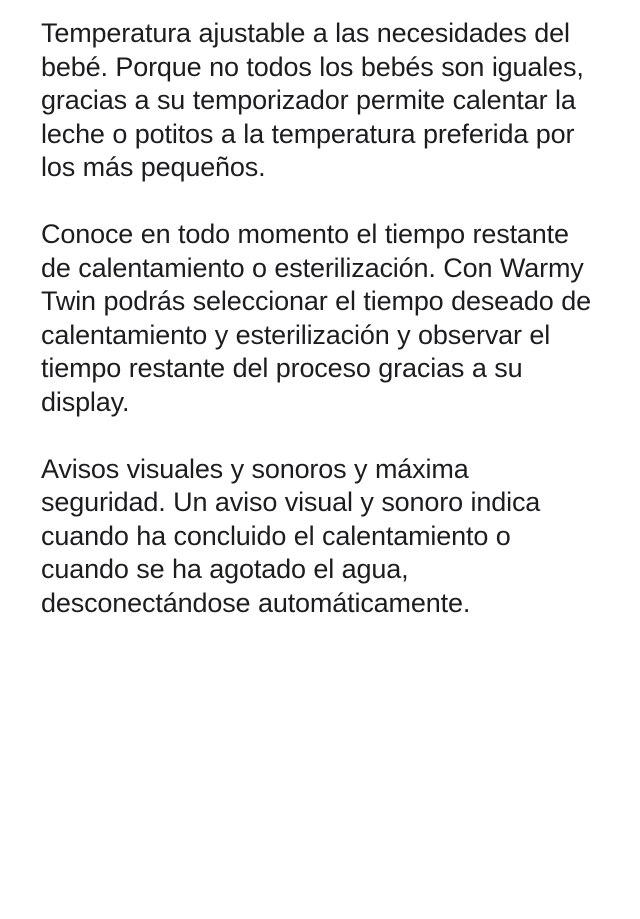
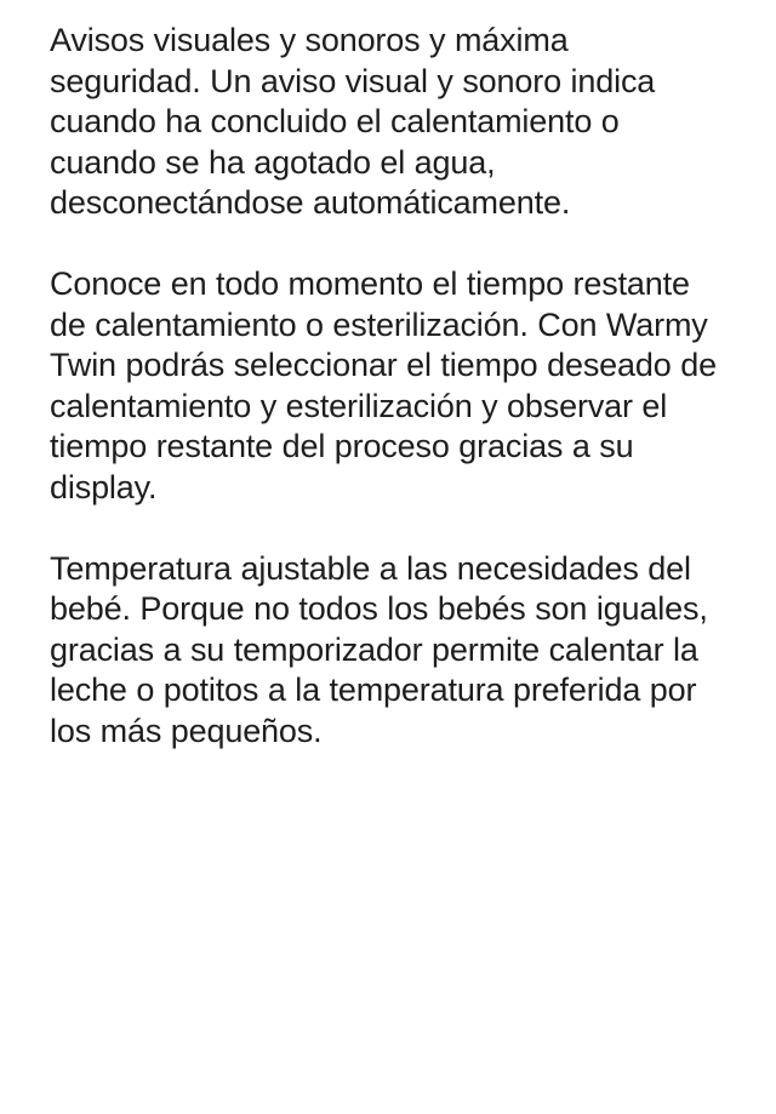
- Temperatura ajustable a las necesidades del bebé. Porque no todos los bebés son iguales, gracias a su temporizador permite calentar la leche o potitos a la temperatura preferida por los más pequeños.
+ Avisos visuales y sonoros y máxima seguridad. Un aviso visual y sonoro indica cuando ha concluido el calentamiento o cuando se ha agotado el agua, desconectándose automáticamente.
  Conoce en todo momento el tiempo restante de calentamiento o esterilización. Con Warmy Twin podrás seleccionar el tiempo deseado de calentamiento y esterilización y observar el tiempo restante del proceso gracias a su display.
- Avisos visuales y sonoros y máxima seguridad. Un aviso visual y sonoro indica cuando ha concluido el calentamiento o cuando se ha agotado el agua, desconectándose automáticamente.
+ Temperatura ajustable a las necesidades del bebé. Porque no todos los bebés son iguales, gracias a su temporizador permite calentar la leche o potitos a la temperatura preferida por los más pequeños.
